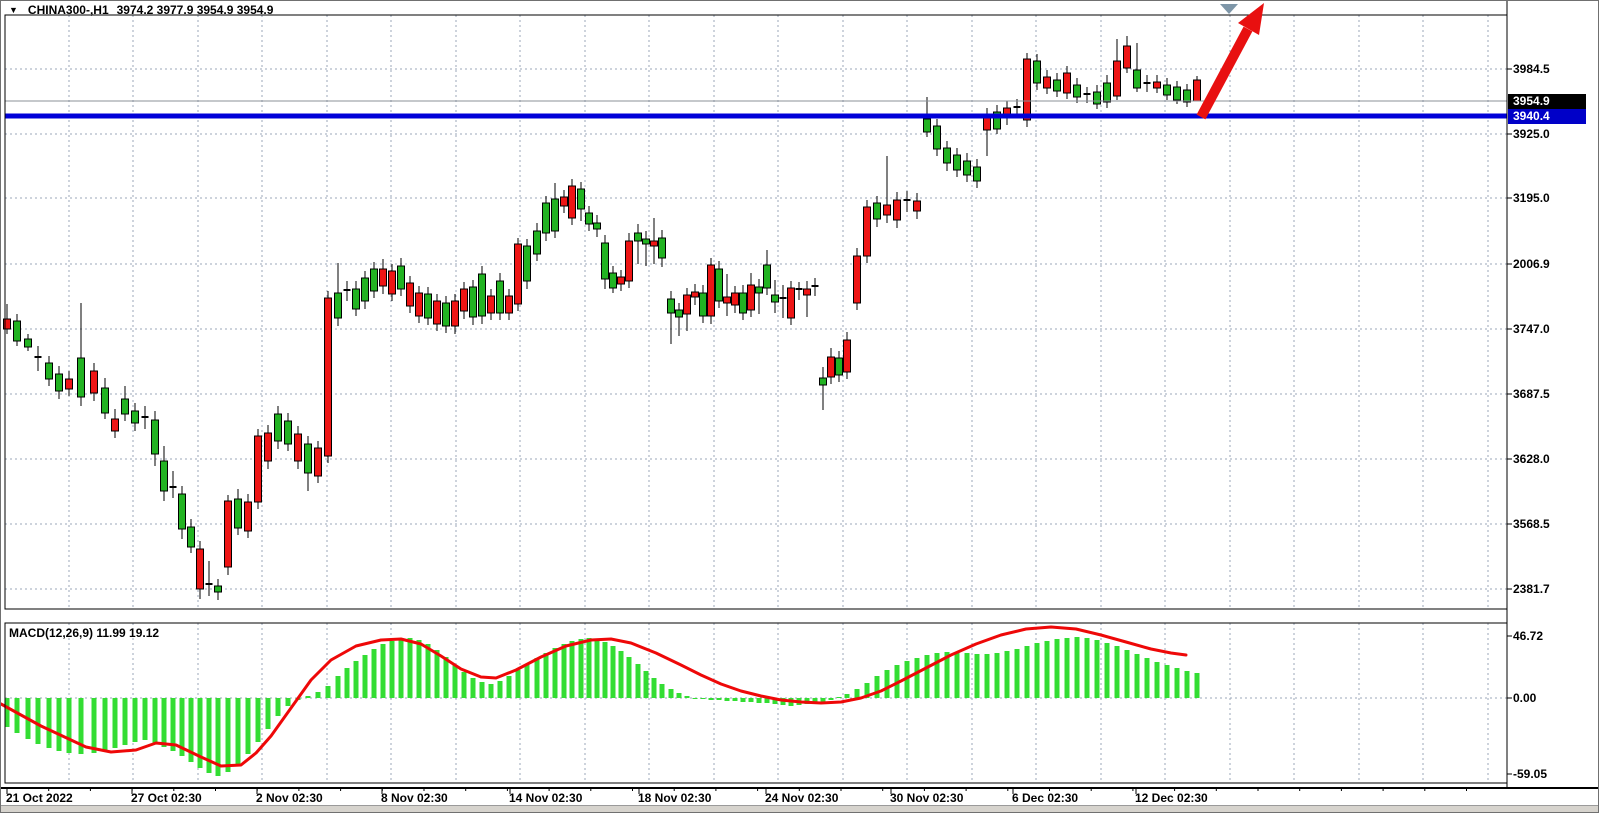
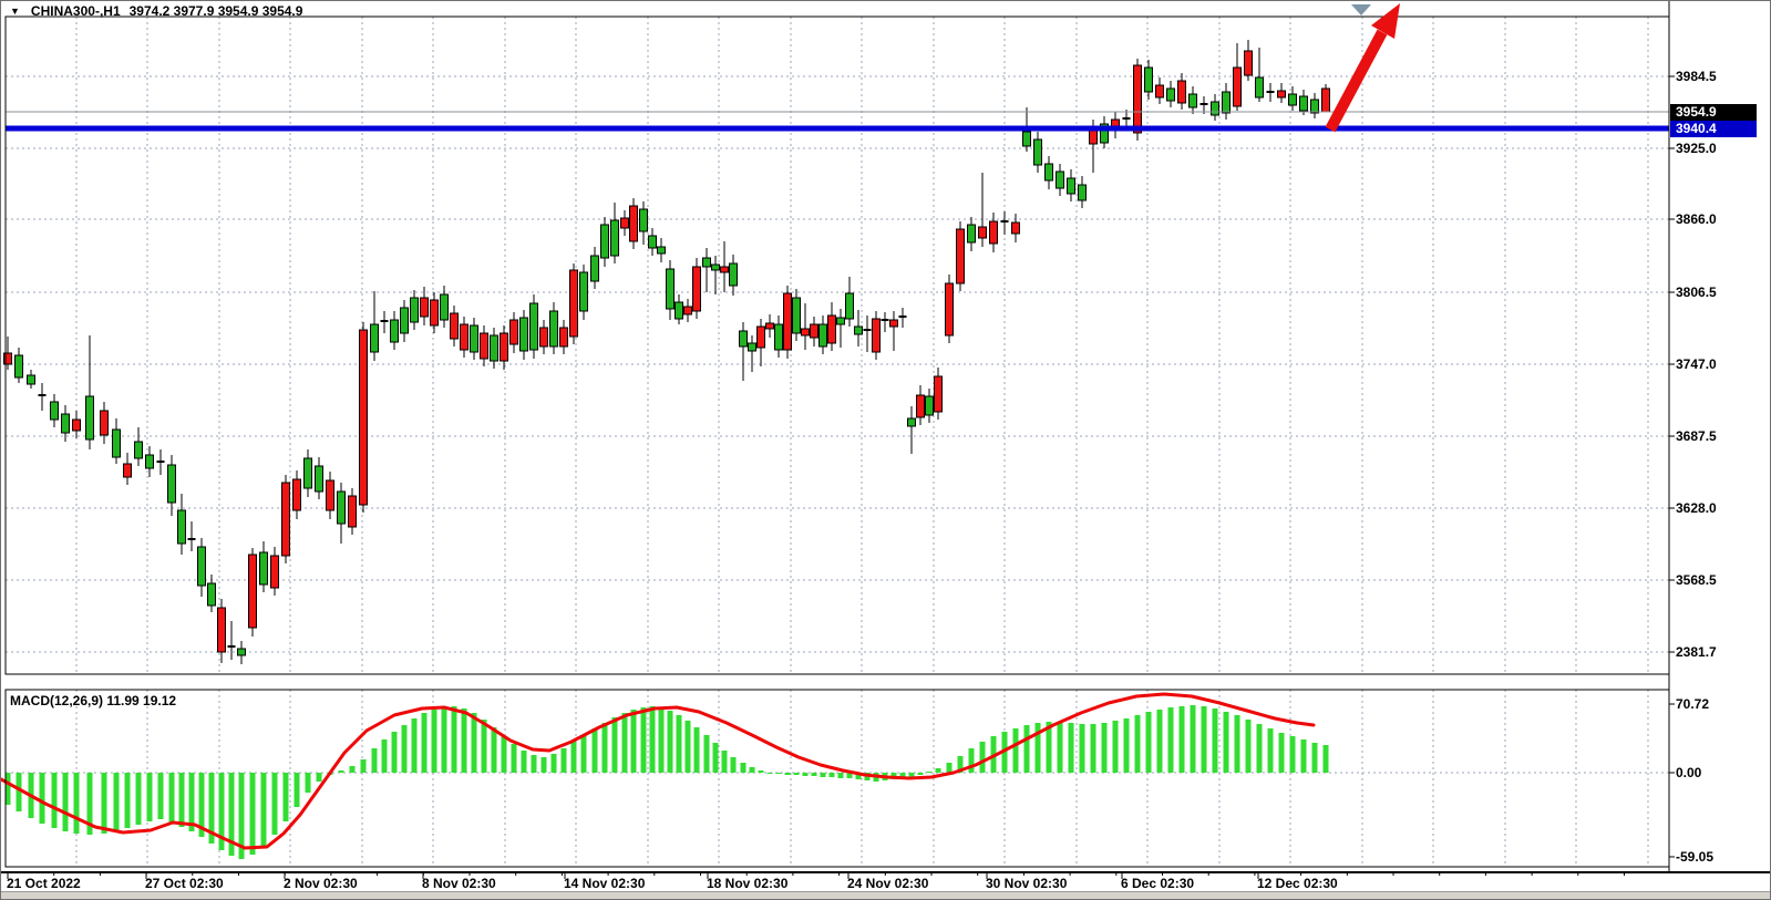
  ▼
  CHINA300-,H1
  3974.2 3977.9 3954.9 3954.9
  MACD(12,26,9) 11.99 19.12
  3984.5
  3925.0
- 3195.0
+ 3866.0
- 2006.9
+ 3806.5
  3747.0
  3687.5
  3628.0
  3568.5
  2381.7
- 46.72
+ 70.72
  0.00
  -59.05
  21 Oct 2022
  27 Oct 02:30
  2 Nov 02:30
  8 Nov 02:30
  14 Nov 02:30
  18 Nov 02:30
  24 Nov 02:30
  30 Nov 02:30
  6 Dec 02:30
  12 Dec 02:30
  3954.9
  3940.4
